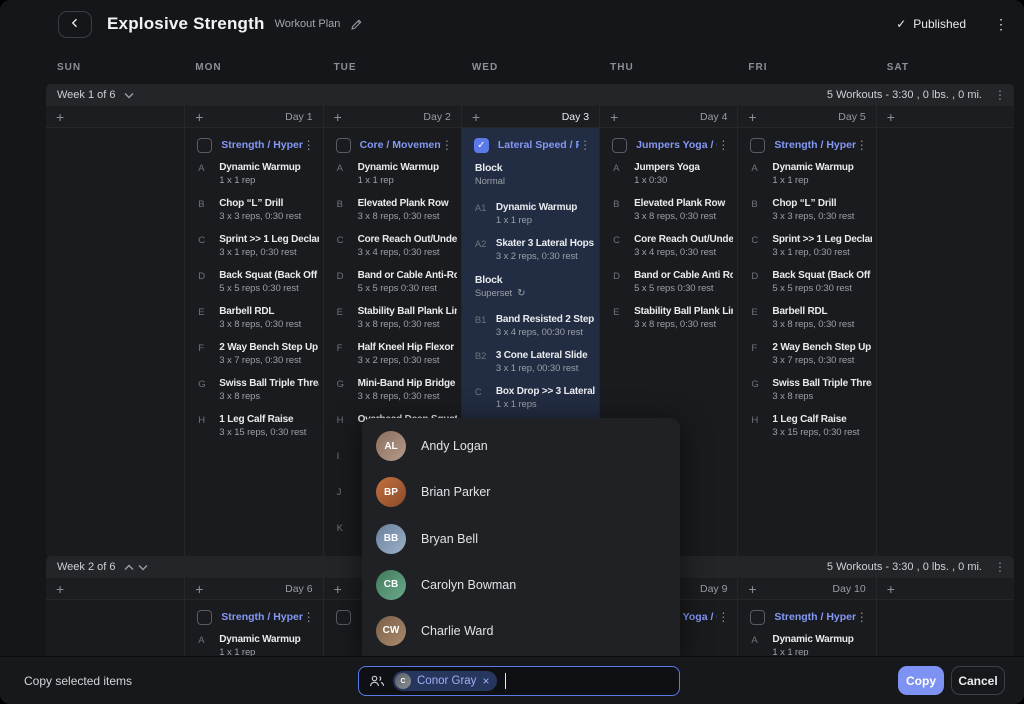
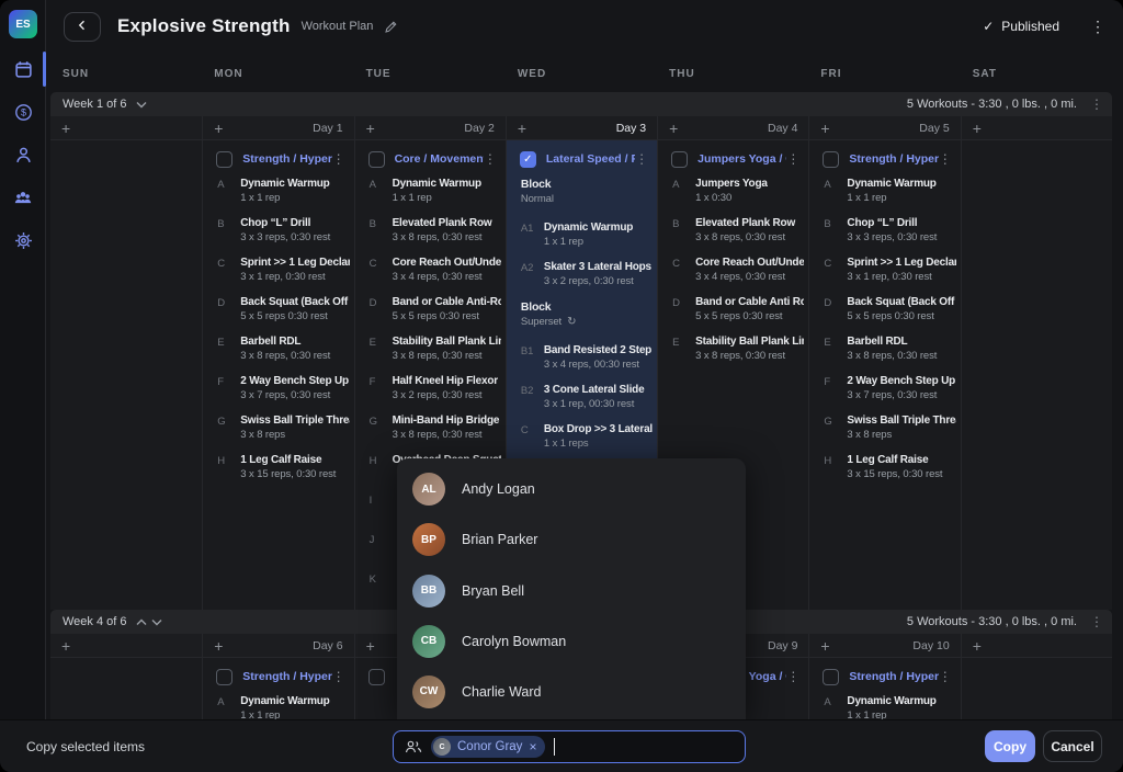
+ ES
+ $
  Explosive Strength
  Workout Plan
  ✓
  Published
  ⋮
  SUN
  MON
  TUE
  WED
  THU
  FRI
  SAT
  Week 1 of 6
  5 Workouts - 3:30 , 0 lbs. , 0 mi.
  ⋮
  +
  +
  Day 1
  +
  Day 2
  +
  Day 3
  +
  Day 4
  +
  Day 5
  +
  Strength / Hyper
  ⋮
  A
  Dynamic Warmup
  1 x 1 rep
  B
  Chop “L” Drill
  3 x 3 reps, 0:30 rest
  C
  Sprint >> 1 Leg Decla
  3 x 1 rep, 0:30 rest
  D
  Back Squat (Back Off
  5 x 5 reps 0:30 rest
  E
  Barbell RDL
  3 x 8 reps, 0:30 rest
  F
  2 Way Bench Step Up
  3 x 7 reps, 0:30 rest
  G
  Swiss Ball Triple Thre
  3 x 8 reps
  H
  1 Leg Calf Raise
  3 x 15 reps, 0:30 rest
  Core / Movemen
  ⋮
  A
  Dynamic Warmup
  1 x 1 rep
  B
  Elevated Plank Row
  3 x 8 reps, 0:30 rest
  C
  Core Reach Out/Unde
  3 x 4 reps, 0:30 rest
  D
  Band or Cable Anti-Ro
  5 x 5 reps 0:30 rest
  E
  Stability Ball Plank Li
  3 x 8 reps, 0:30 rest
  F
  Half Kneel Hip Flexor
  3 x 2 reps, 0:30 rest
  G
  Mini-Band Hip Bridge
  3 x 8 reps, 0:30 rest
  H
  I
  J
  K
  ✓
  Lateral Speed / P
  ⋮
  Block
  Normal
  A1
  Dynamic Warmup
  1 x 1 rep
  A2
  Skater 3 Lateral Hops
  3 x 2 reps, 0:30 rest
  Block
  Superset ↻
  B1
  Band Resisted 2 Step
  3 x 4 reps, 00:30 rest
  B2
  3 Cone Lateral Slide
  3 x 1 rep, 00:30 rest
  C
  Box Drop >> 3 Lateral
  1 x 1 reps
  Jumpers Yoga /
  ⋮
  A
  Jumpers Yoga
  1 x 0:30
  B
  Elevated Plank Row
  3 x 8 reps, 0:30 rest
  C
  Core Reach Out/Unde
  3 x 4 reps, 0:30 rest
  D
  Band or Cable Anti Ro
  5 x 5 reps 0:30 rest
  E
  Stability Ball Plank Li
  3 x 8 reps, 0:30 rest
  Strength / Hyper
  ⋮
  A
  Dynamic Warmup
  1 x 1 rep
  B
  Chop “L” Drill
  3 x 3 reps, 0:30 rest
  C
  Sprint >> 1 Leg Decla
  3 x 1 rep, 0:30 rest
  D
  Back Squat (Back Off
  5 x 5 reps 0:30 rest
  E
  Barbell RDL
  3 x 8 reps, 0:30 rest
  F
  2 Way Bench Step Up
  3 x 7 reps, 0:30 rest
  G
  Swiss Ball Triple Thre
  3 x 8 reps
  H
  1 Leg Calf Raise
  3 x 15 reps, 0:30 rest
- Week 2 of 6
+ Week 4 of 6
  5 Workouts - 3:30 , 0 lbs. , 0 mi.
  ⋮
  +
  +
  Day 6
  +
  Day 9
  +
  Day 10
  +
  Strength / Hyper
  ⋮
  A
  Dynamic Warmup
  1 x 1 rep
  ⋮
  Strength / Hyper
  ⋮
  A
  Dynamic Warmup
  1 x 1 rep
  AL
  Andy Logan
  BP
  Brian Parker
  BB
  Bryan Bell
  CB
  Carolyn Bowman
  CW
  Charlie Ward
  Copy selected items
  Conor Gray
  ×
  Copy
  Cancel
